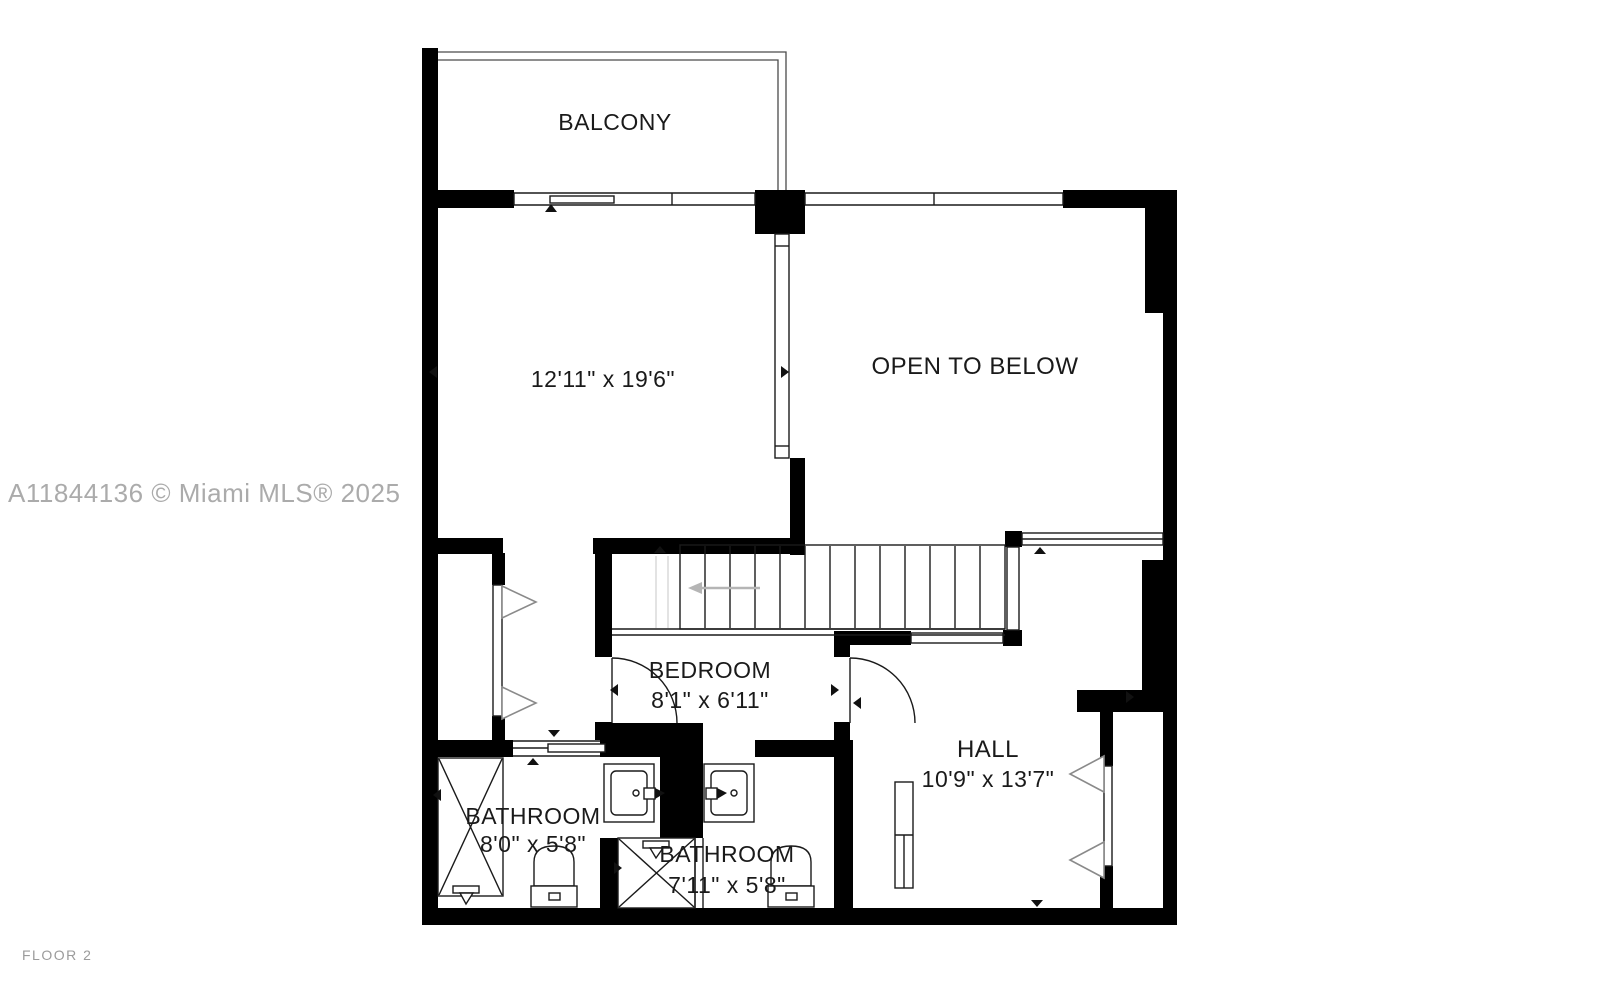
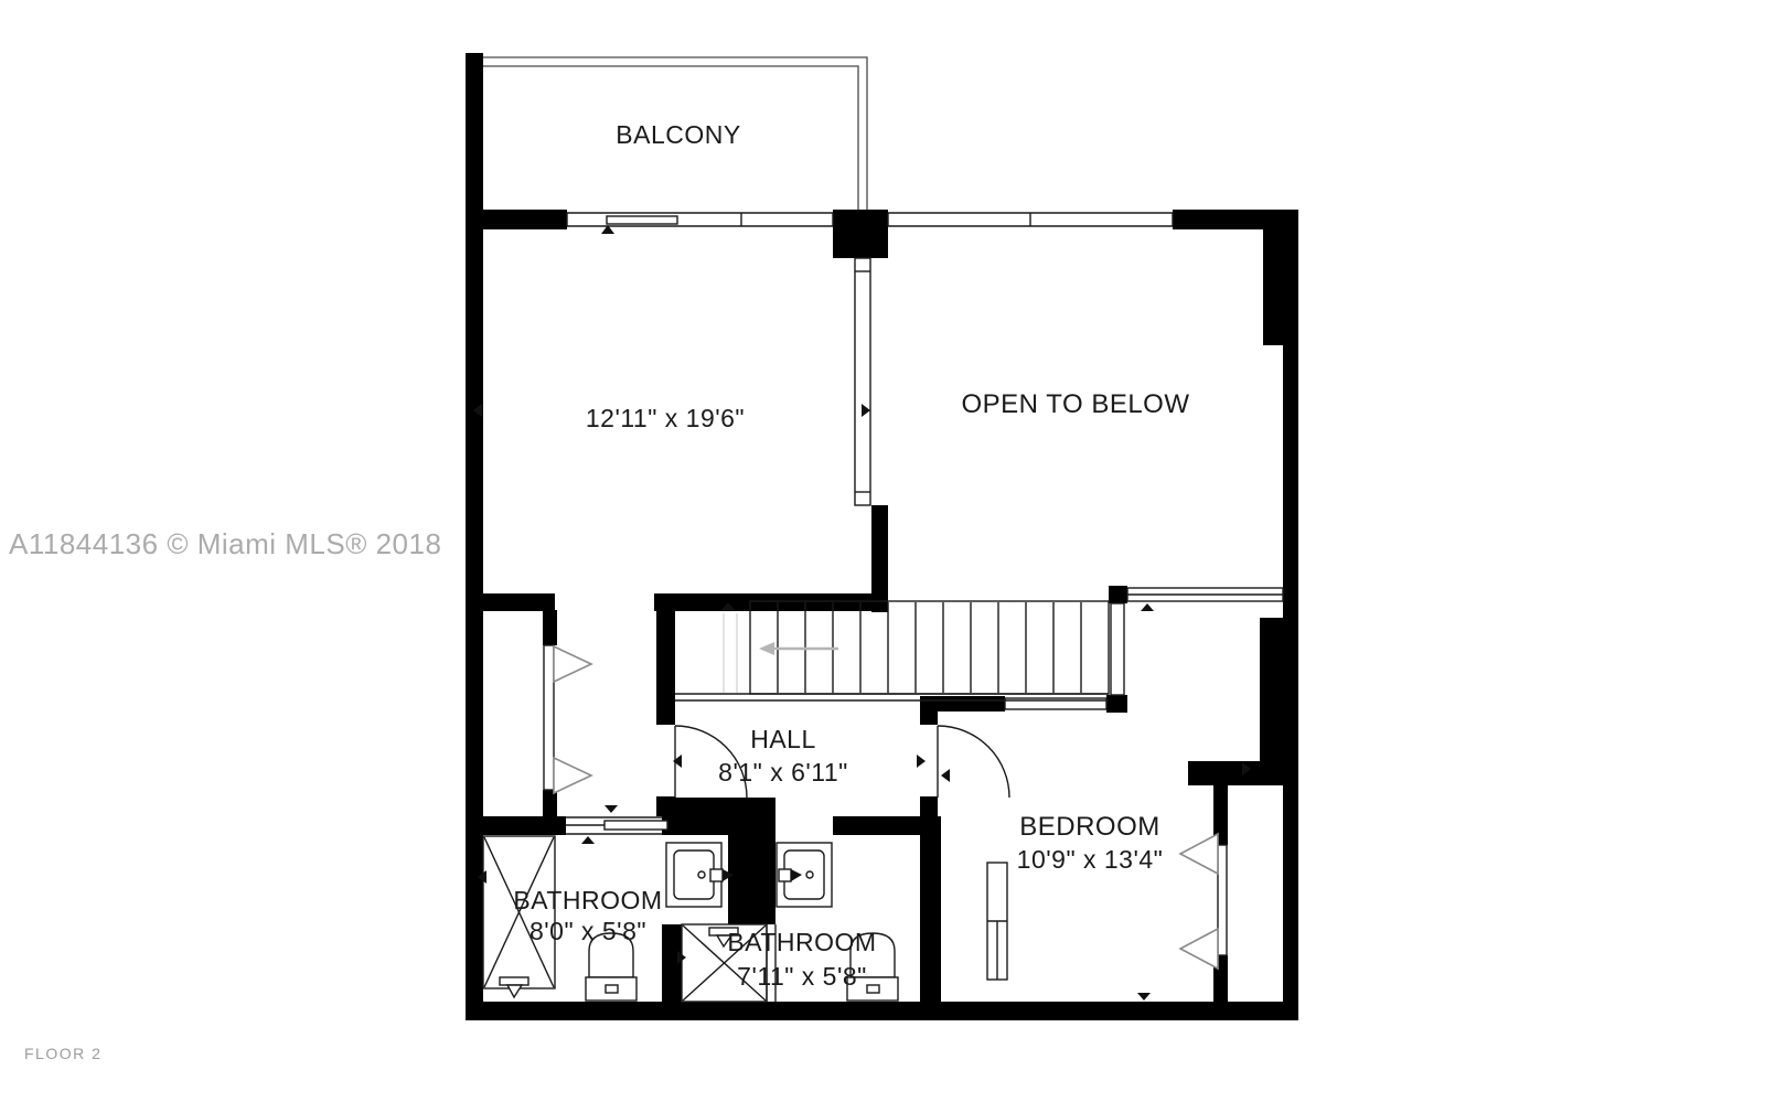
  BALCONY
  12'11" x 19'6"
  OPEN TO BELOW
- BEDROOM
+ HALL
  8'1" x 6'11"
- HALL
+ BEDROOM
- 10'9" x 13'7"
+ 10'9" x 13'4"
  BATHROOM
  8'0" x 5'8"
  BATHROOM
  7'11" x 5'8"
- A11844136 © Miami MLS® 2025
+ A11844136 © Miami MLS® 2018
  FLOOR 2
